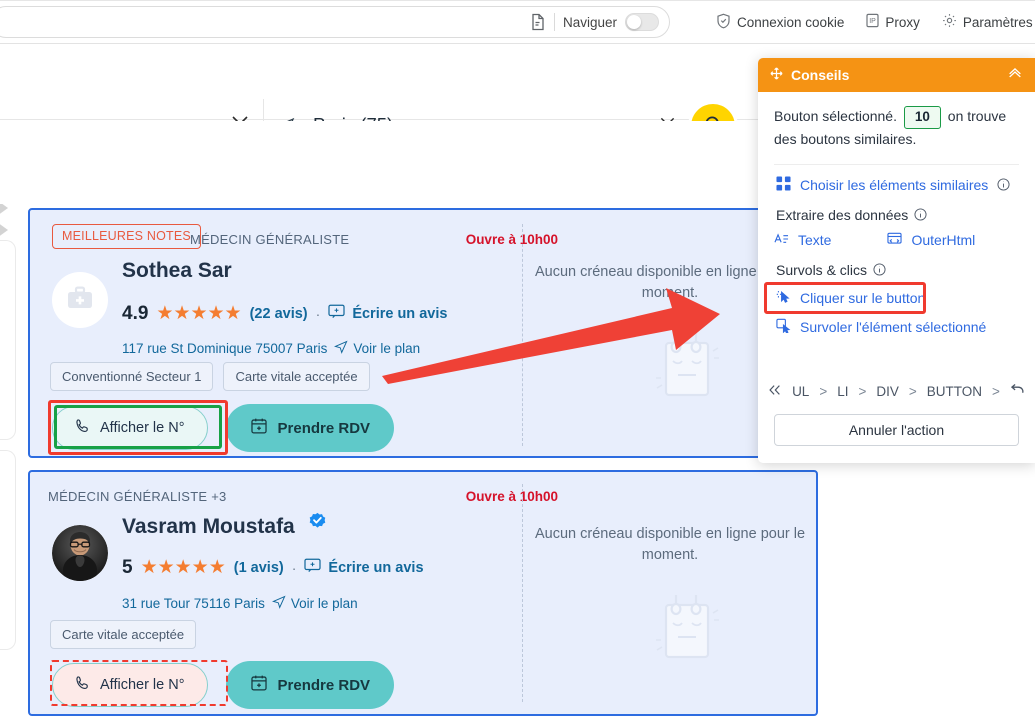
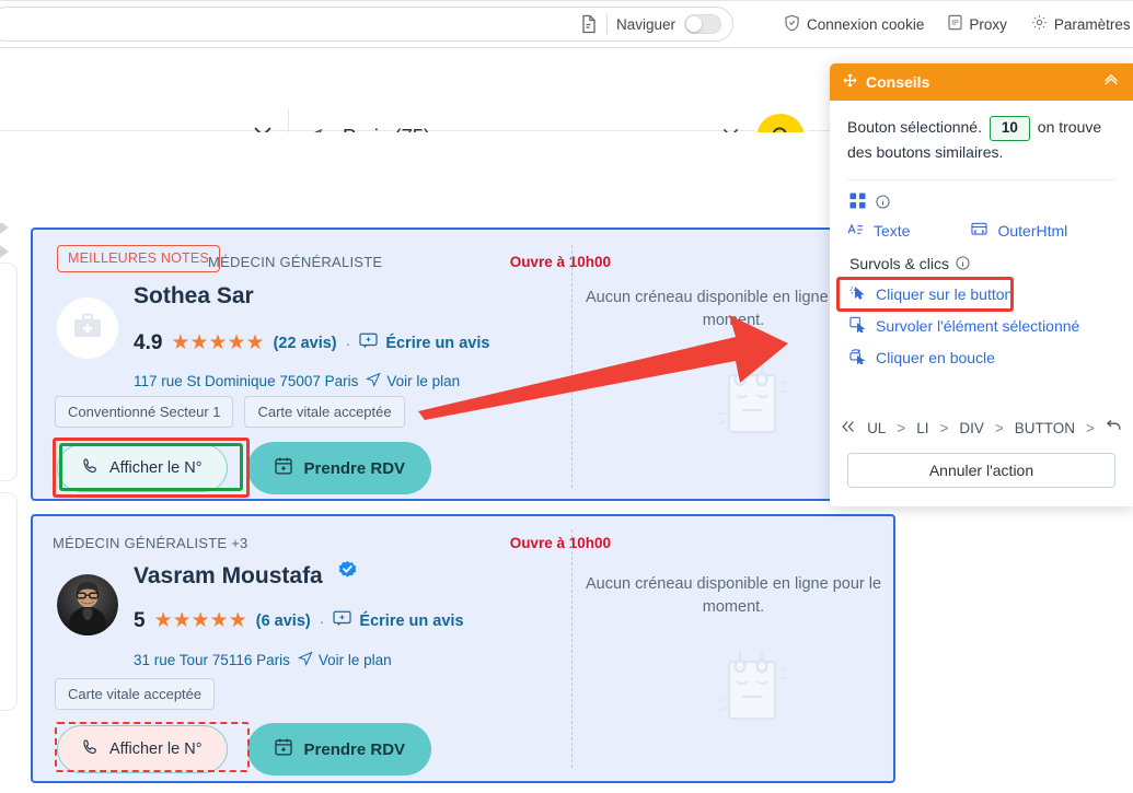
  Naviguer
  Connexion cookie
  Proxy
  Paramètres
  MEILLEURES NOTES
  MÉDECIN GÉNÉRALISTE
  Ouvre à 10h00
  Sothea Sar
  4.9
  ★★★★★
  (22 avis)
  ·
  Écrire un avis
  117 rue St Dominique 75007 Paris
  Voir le plan
  Conventionné Secteur 1
  Carte vitale acceptée
  Afficher le N°
  Prendre RDV
  Aucun créneau disponible en ligne moent.
  MÉDECIN GÉNÉRALISTE +3
  Ouvre à 10h00
  Vasram Moustafa
  5
  ★★★★★
- (1 avis)
+ (6 avis)
  ·
  Écrire un avis
  31 rue Tour 75116 Paris
  Voir le plan
  Carte vitale acceptée
  Afficher le N°
  Prendre RDV
  Aucun créneau disponible en ligne pour le moment.
  Conseils
  Bouton sélectionné. 10 on trouve des boutons similaires.
- Choisir les éléments similaires
- Extraire des données
  Texte
  OuterHtml
  Survols & clics
  Cliquer sur le button
  Survoler l'élément sélectionné
+ Cliquer en boucle
  UL
  >
  LI
  >
  DIV
  >
  BUTTON
  >
  Annuler l'action
